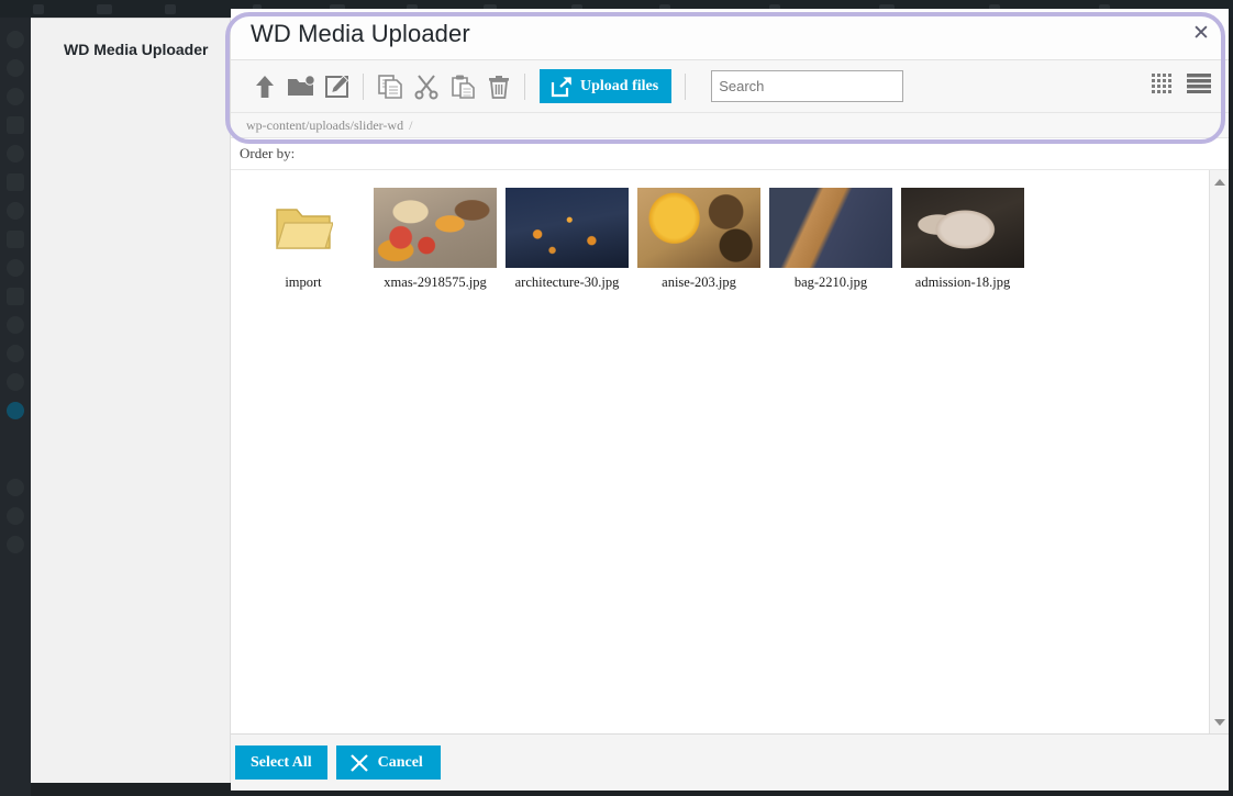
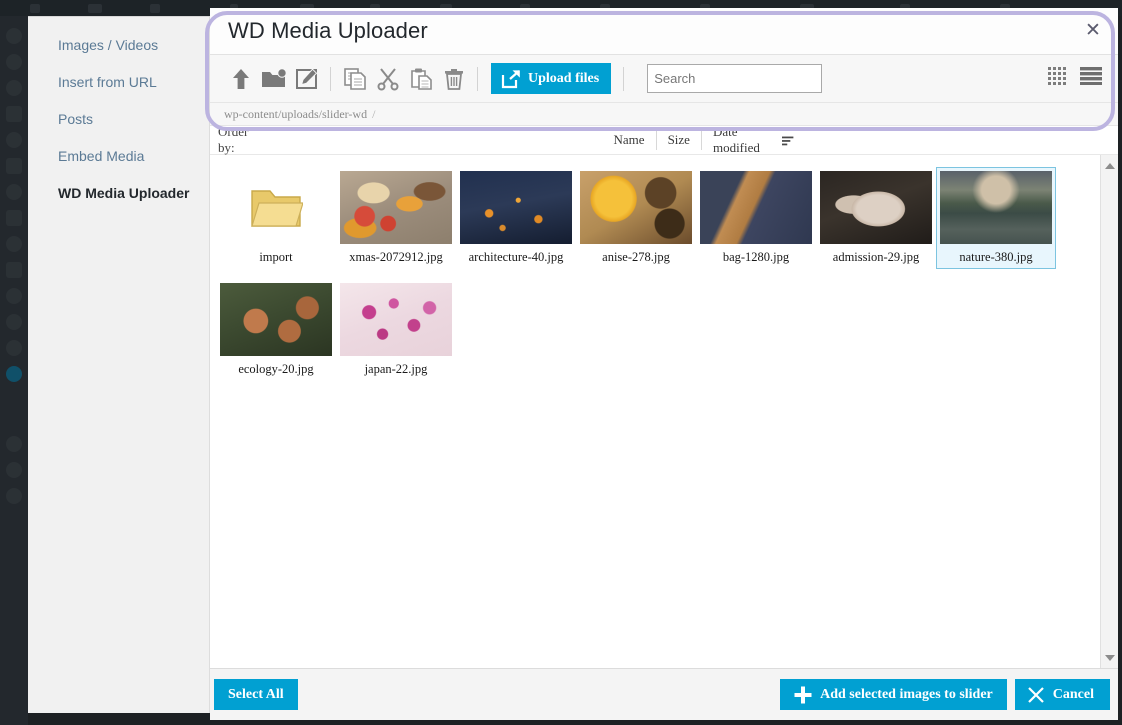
+ Images / Videos
+ Insert from URL
+ Posts
+ Embed Media
  WD Media Uploader
  WD Media Uploader
  ✕
  Upload files
  Search
  wp-content/uploads/slider-wd
  /
  Order by:
+ Name
+ Size
+ Date modified
  import
- xmas-2918575.jpg
+ xmas-2072912.jpg
- architecture-30.jpg
+ architecture-40.jpg
- anise-203.jpg
+ anise-278.jpg
- bag-2210.jpg
+ bag-1280.jpg
- admission-18.jpg
+ admission-29.jpg
+ nature-380.jpg
+ ecology-20.jpg
+ japan-22.jpg
  Select All
+ Add selected images to slider
  Cancel
